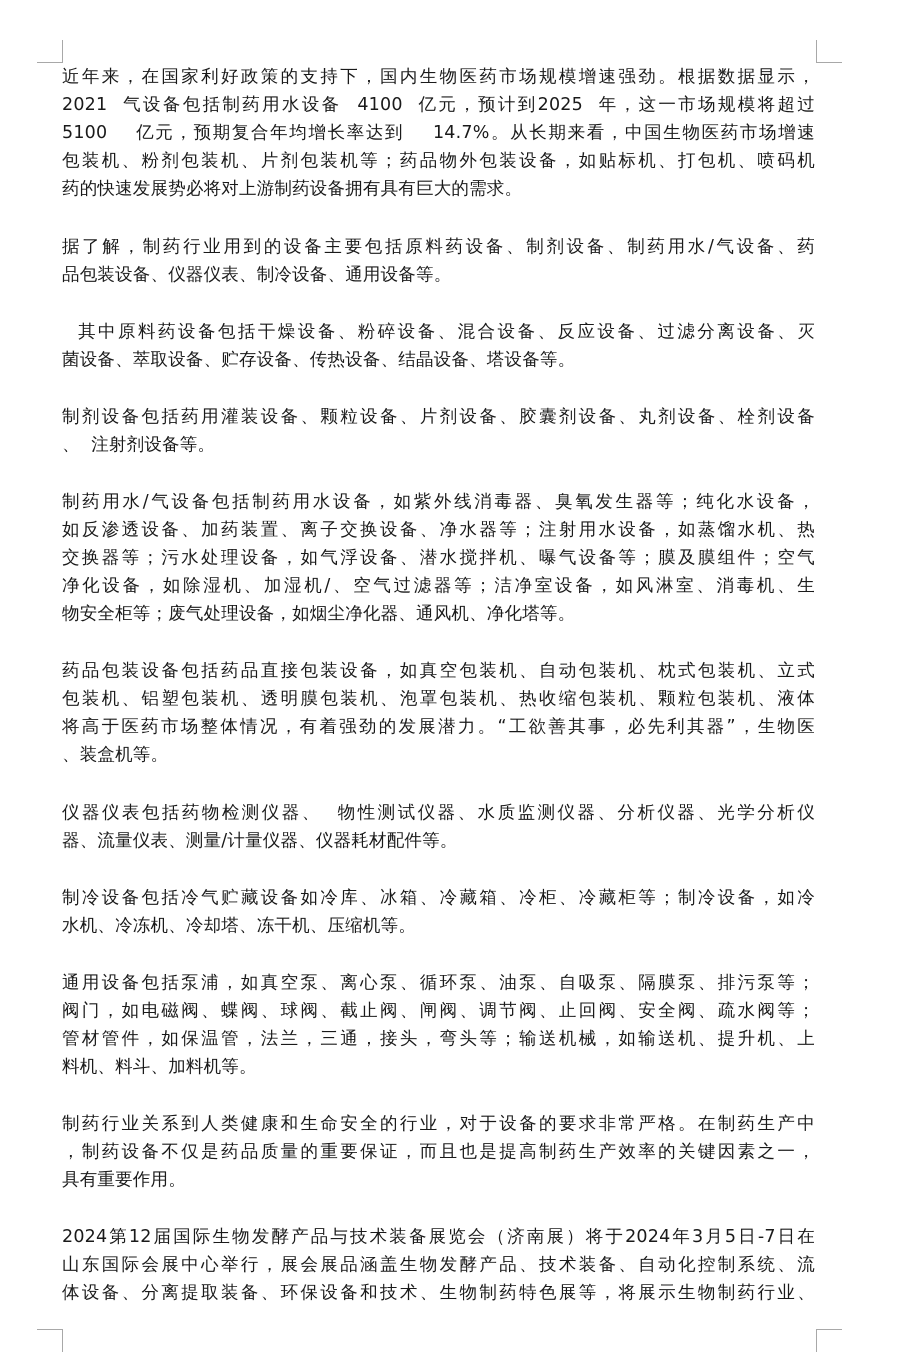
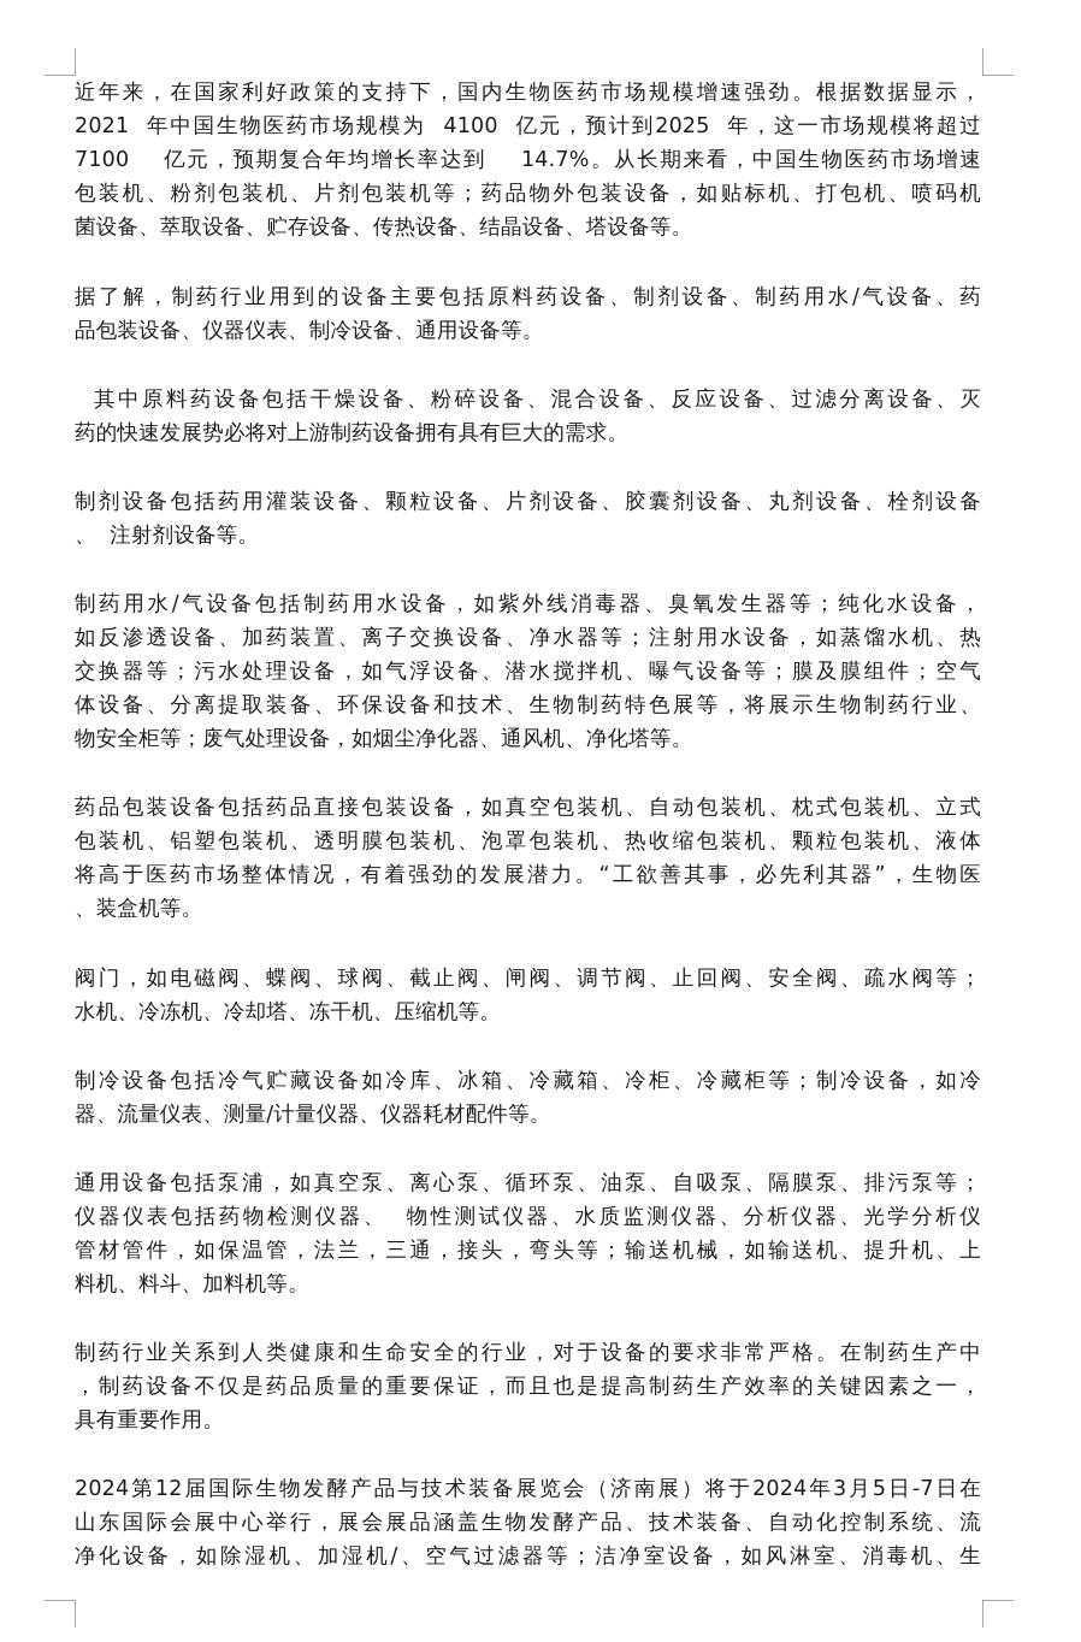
  近年来，在国家利好政策的支持下，国内生物医药市场规模增速强劲。根据数据显示，
- 2021 气设备包括制药用水设备 4100 亿元，预计到2025 年，这一市场规模将超过
+ 2021 年中国生物医药市场规模为 4100 亿元，预计到2025 年，这一市场规模将超过
- 5100 亿元，预期复合年均增长率达到 14.7%。从长期来看，中国生物医药市场增速
+ 7100 亿元，预期复合年均增长率达到 14.7%。从长期来看，中国生物医药市场增速
  包装机、粉剂包装机、片剂包装机等；药品物外包装设备，如贴标机、打包机、喷码机
- 药的快速发展势必将对上游制药设备拥有具有巨大的需求。
+ 菌设备、萃取设备、贮存设备、传热设备、结晶设备、塔设备等。
  据了解，制药行业用到的设备主要包括原料药设备、制剂设备、制药用水/气设备、药
  品包装设备、仪器仪表、制冷设备、通用设备等。
  其中原料药设备包括干燥设备、粉碎设备、混合设备、反应设备、过滤分离设备、灭
- 菌设备、萃取设备、贮存设备、传热设备、结晶设备、塔设备等。
+ 药的快速发展势必将对上游制药设备拥有具有巨大的需求。
  制剂设备包括药用灌装设备、颗粒设备、片剂设备、胶囊剂设备、丸剂设备、栓剂设备
  、 注射剂设备等。
  制药用水/气设备包括制药用水设备，如紫外线消毒器、臭氧发生器等；纯化水设备，
  如反渗透设备、加药装置、离子交换设备、净水器等；注射用水设备，如蒸馏水机、热
  交换器等；污水处理设备，如气浮设备、潜水搅拌机、曝气设备等；膜及膜组件；空气
- 净化设备，如除湿机、加湿机/、空气过滤器等；洁净室设备，如风淋室、消毒机、生
+ 体设备、分离提取装备、环保设备和技术、生物制药特色展等，将展示生物制药行业、
  物安全柜等；废气处理设备，如烟尘净化器、通风机、净化塔等。
  药品包装设备包括药品直接包装设备，如真空包装机、自动包装机、枕式包装机、立式
  包装机、铝塑包装机、透明膜包装机、泡罩包装机、热收缩包装机、颗粒包装机、液体
  将高于医药市场整体情况，有着强劲的发展潜力。“工欲善其事，必先利其器”，生物医
  、装盒机等。
- 仪器仪表包括药物检测仪器、 物性测试仪器、水质监测仪器、分析仪器、光学分析仪
+ 阀门，如电磁阀、蝶阀、球阀、截止阀、闸阀、调节阀、止回阀、安全阀、疏水阀等；
- 器、流量仪表、测量/计量仪器、仪器耗材配件等。
+ 水机、冷冻机、冷却塔、冻干机、压缩机等。
  制冷设备包括冷气贮藏设备如冷库、冰箱、冷藏箱、冷柜、冷藏柜等；制冷设备，如冷
- 水机、冷冻机、冷却塔、冻干机、压缩机等。
+ 器、流量仪表、测量/计量仪器、仪器耗材配件等。
  通用设备包括泵浦，如真空泵、离心泵、循环泵、油泵、自吸泵、隔膜泵、排污泵等；
- 阀门，如电磁阀、蝶阀、球阀、截止阀、闸阀、调节阀、止回阀、安全阀、疏水阀等；
+ 仪器仪表包括药物检测仪器、 物性测试仪器、水质监测仪器、分析仪器、光学分析仪
  管材管件，如保温管，法兰，三通，接头，弯头等；输送机械，如输送机、提升机、上
  料机、料斗、加料机等。
  制药行业关系到人类健康和生命安全的行业，对于设备的要求非常严格。在制药生产中
  ，制药设备不仅是药品质量的重要保证，而且也是提高制药生产效率的关键因素之一，
  具有重要作用。
  2024第12届国际生物发酵产品与技术装备展览会（济南展）将于2024年3月5日-7日在
  山东国际会展中心举行，展会展品涵盖生物发酵产品、技术装备、自动化控制系统、流
- 体设备、分离提取装备、环保设备和技术、生物制药特色展等，将展示生物制药行业、
+ 净化设备，如除湿机、加湿机/、空气过滤器等；洁净室设备，如风淋室、消毒机、生
